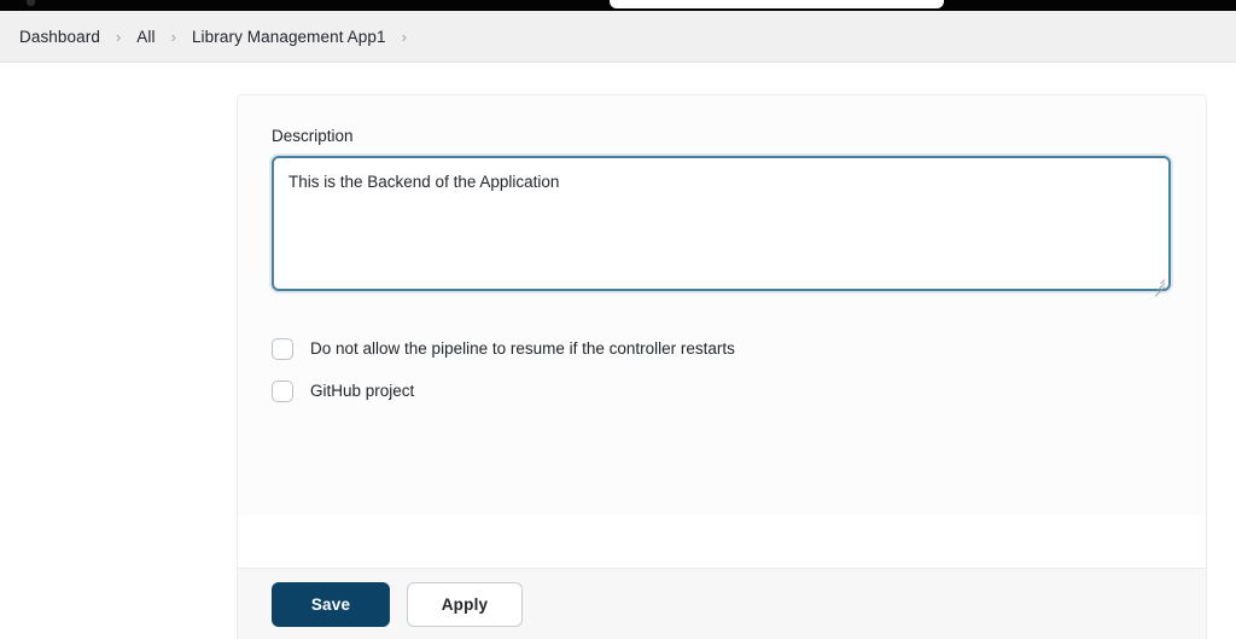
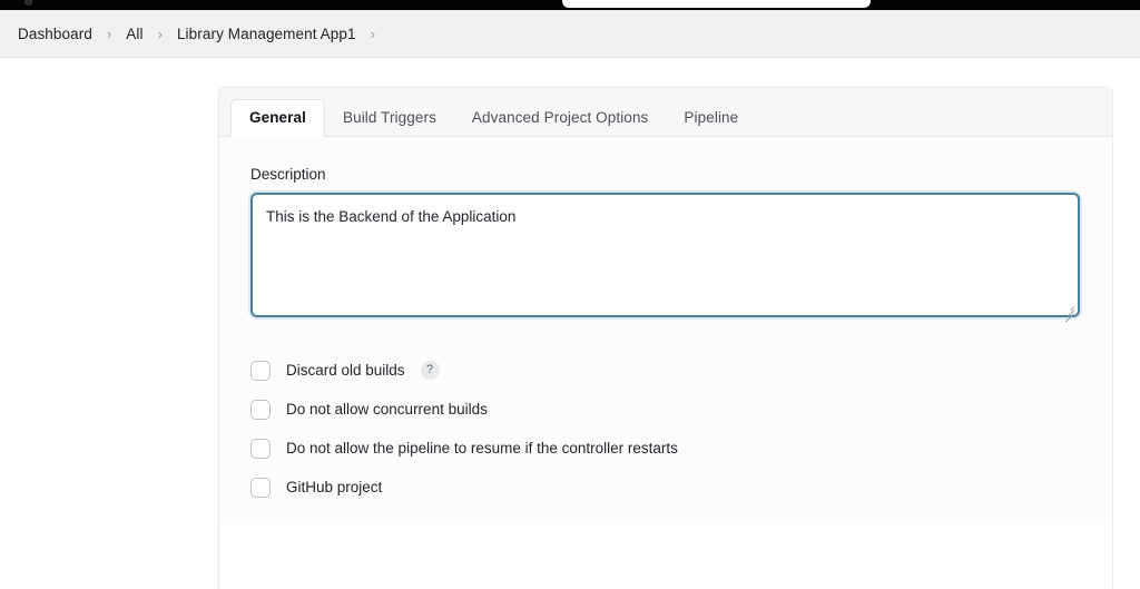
  Dashboard
  ›
  All
  ›
  Library Management App1
  ›
+ General
+ Build Triggers
+ Advanced Project Options
+ Pipeline
  Description
  This is the Backend of the Application
+ Discard old builds
+ ?
+ Do not allow concurrent builds
  Do not allow the pipeline to resume if the controller restarts
  GitHub project
- Save
- Apply
